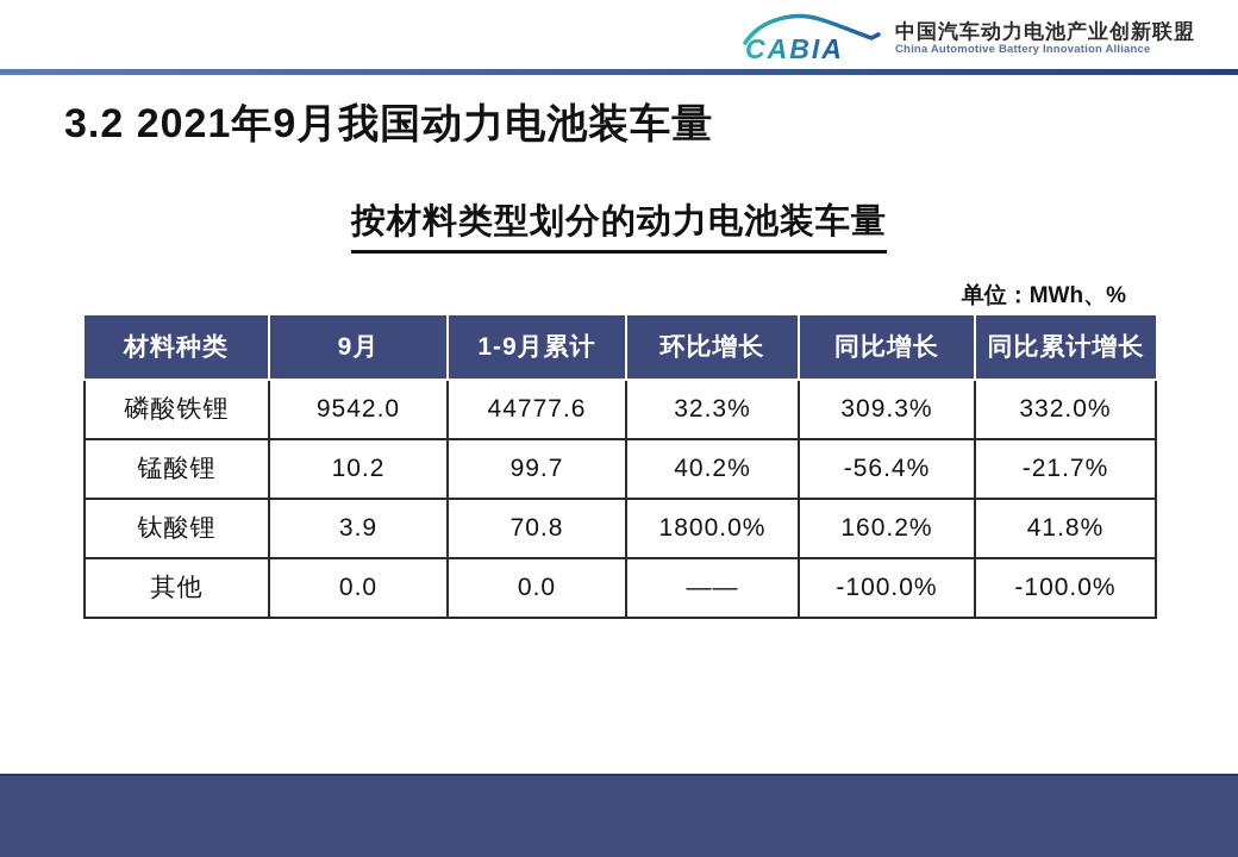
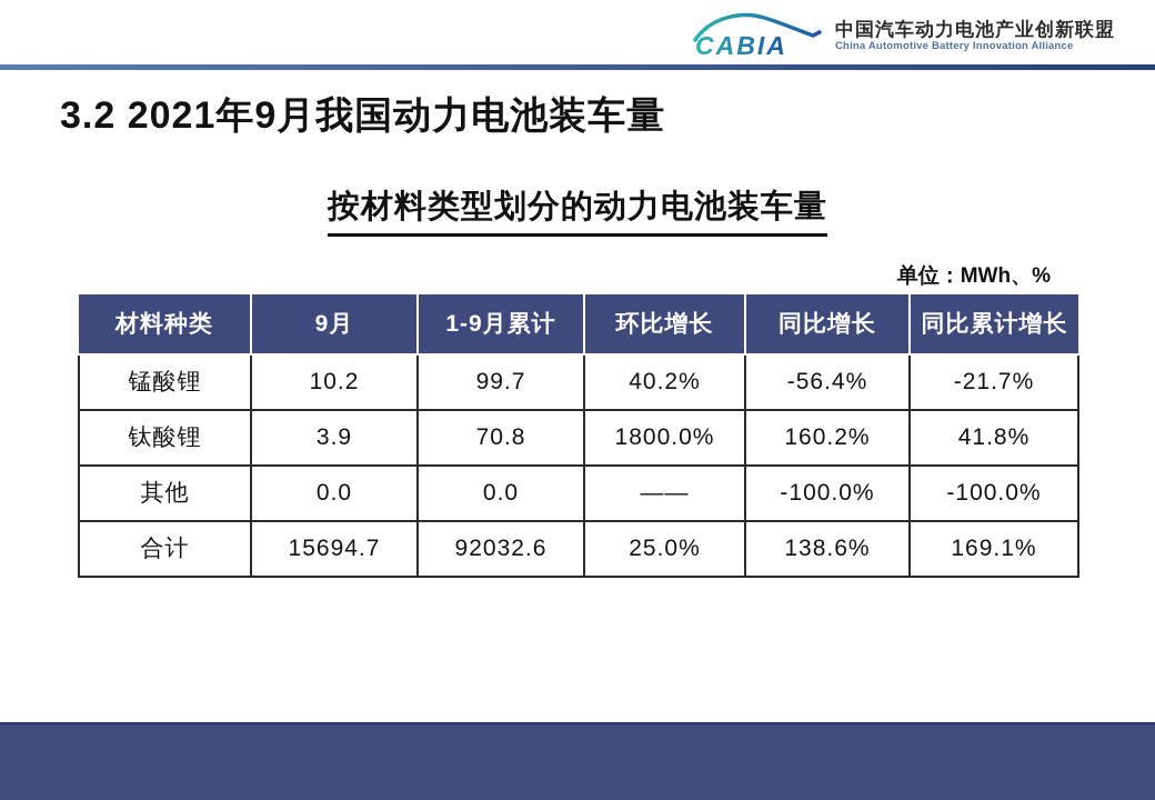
  CABIA
  中国汽车动力电池产业创新联盟
  China Automotive Battery Innovation Alliance
  3.2 2021年9月我国动力电池装车量
  按材料类型划分的动力电池装车量
  单位：MWh、%
  材料种类	9月	1-9月累计	环比增长	同比增长	同比累计增长
- 磷酸铁锂	9542.0	44777.6	32.3%	309.3%	332.0%
  锰酸锂	10.2	99.7	40.2%	-56.4%	-21.7%
  钛酸锂	3.9	70.8	1800.0%	160.2%	41.8%
  其他	0.0	0.0	——	-100.0%	-100.0%
+ 合计	15694.7	92032.6	25.0%	138.6%	169.1%
